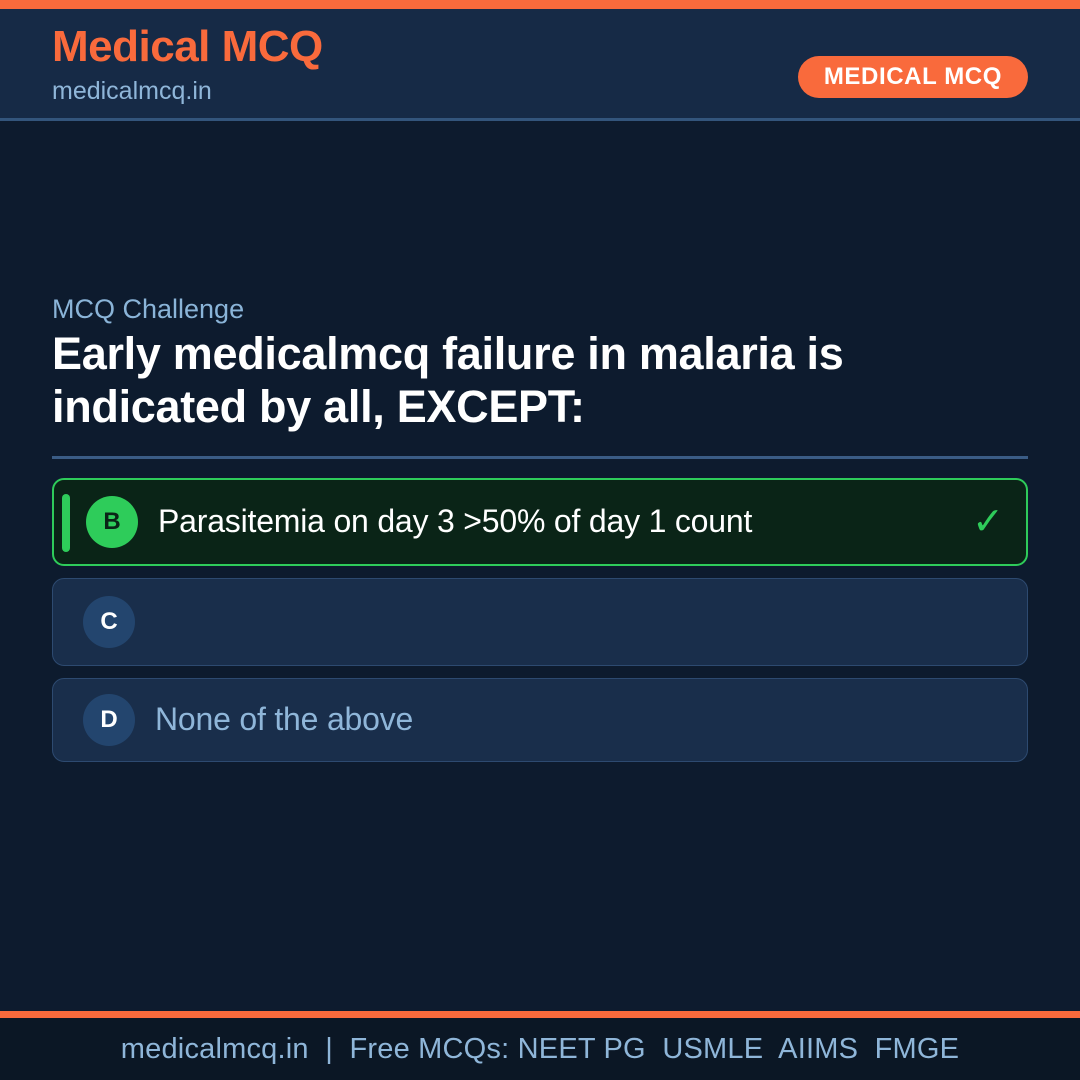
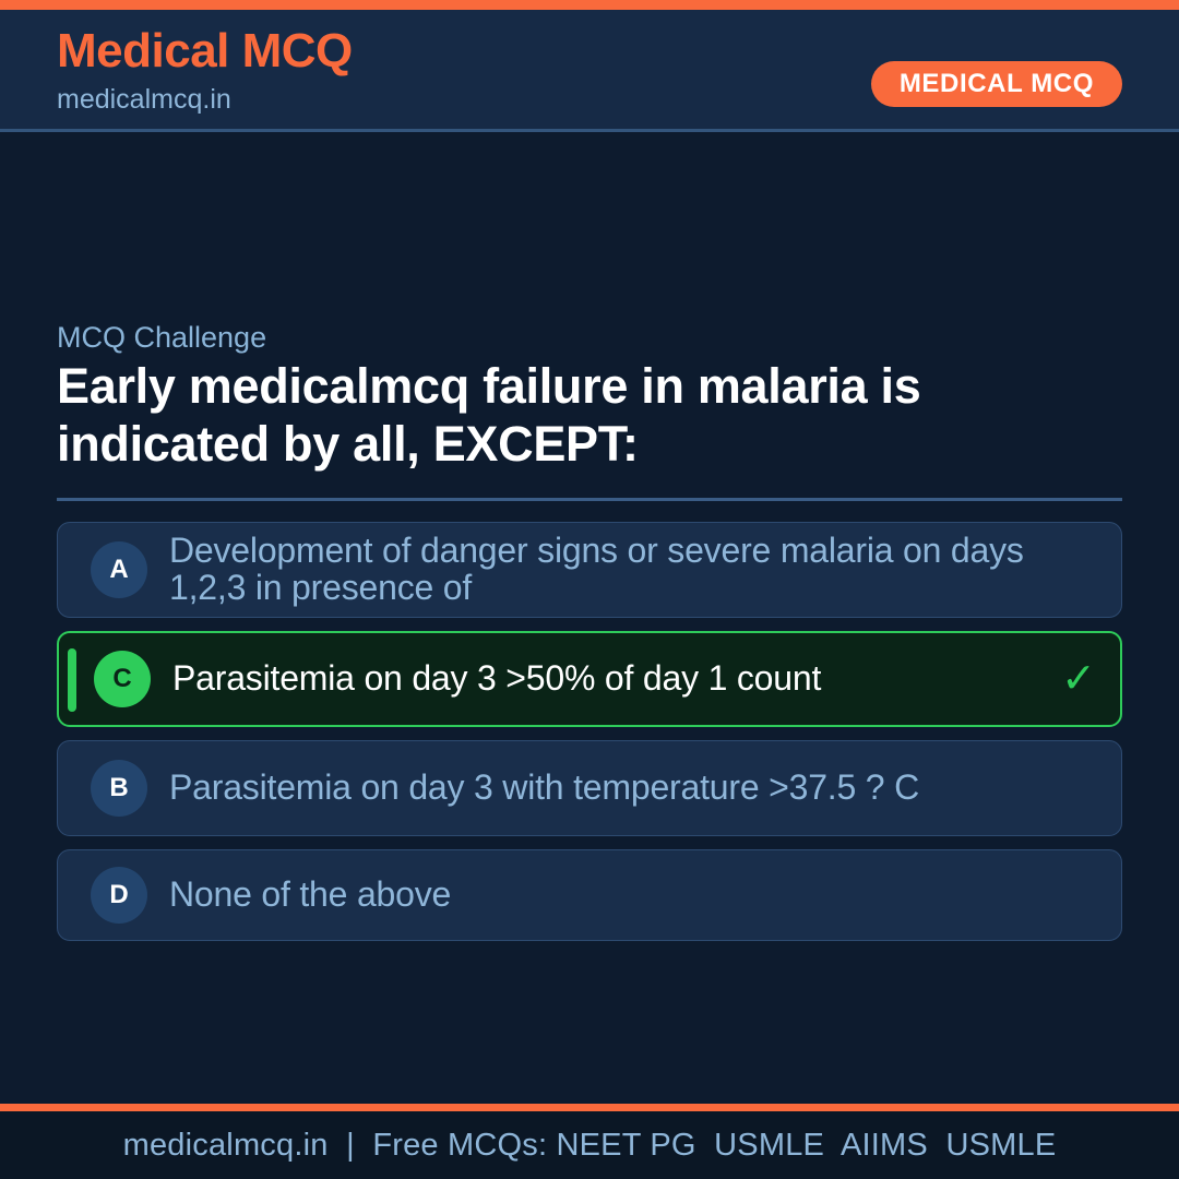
  Medical MCQ
  medicalmcq.in
  MEDICAL MCQ
  MCQ Challenge
  Early medicalmcq failure in malaria is indicated by all, EXCEPT:
+ A
+ Development of danger signs or severe malaria on days 1,2,3 in presence of
- B
+ C
  Parasitemia on day 3 >50% of day 1 count
  ✓
- C
+ B
+ Parasitemia on day 3 with temperature >37.5 ? C
  D
  None of the above
- medicalmcq.in | Free MCQs: NEET PG USMLE AIIMS FMGE
+ medicalmcq.in | Free MCQs: NEET PG USMLE AIIMS USMLE
